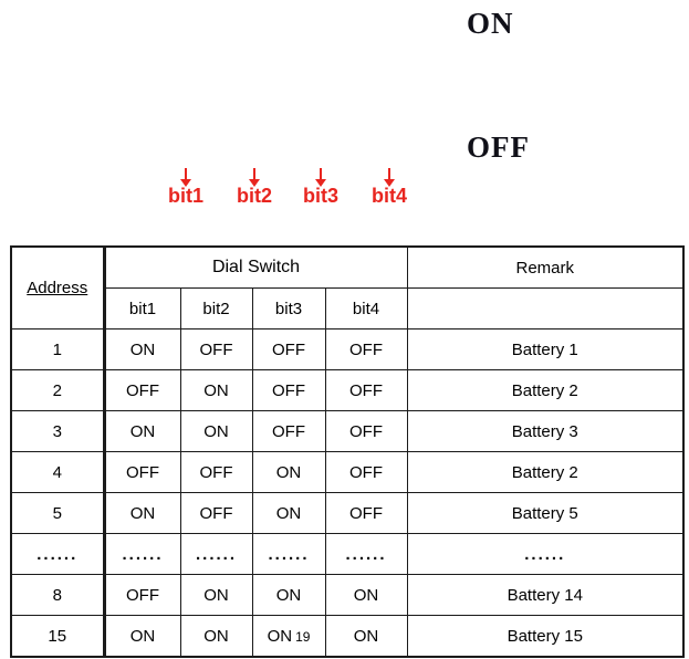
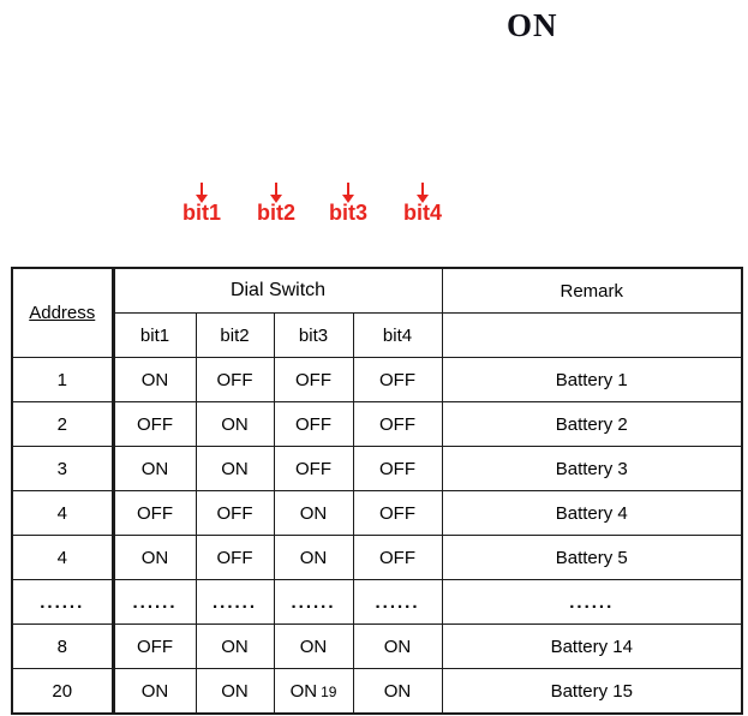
  ON
- OFF
  bit1
  bit2
  bit3
  bit4
  Address	Dial Switch	Remark
  bit1	bit2	bit3	bit4
  1	ON	OFF	OFF	OFF	Battery 1
  2	OFF	ON	OFF	OFF	Battery 2
  3	ON	ON	OFF	OFF	Battery 3
- 4	OFF	OFF	ON	OFF	Battery 2
+ 4	OFF	OFF	ON	OFF	Battery 4
- 5	ON	OFF	ON	OFF	Battery 5
+ 4	ON	OFF	ON	OFF	Battery 5
  ......	......	......	......	......	......
  8	OFF	ON	ON	ON	Battery 14
- 15	ON	ON	ON 19	ON	Battery 15
+ 20	ON	ON	ON 19	ON	Battery 15
